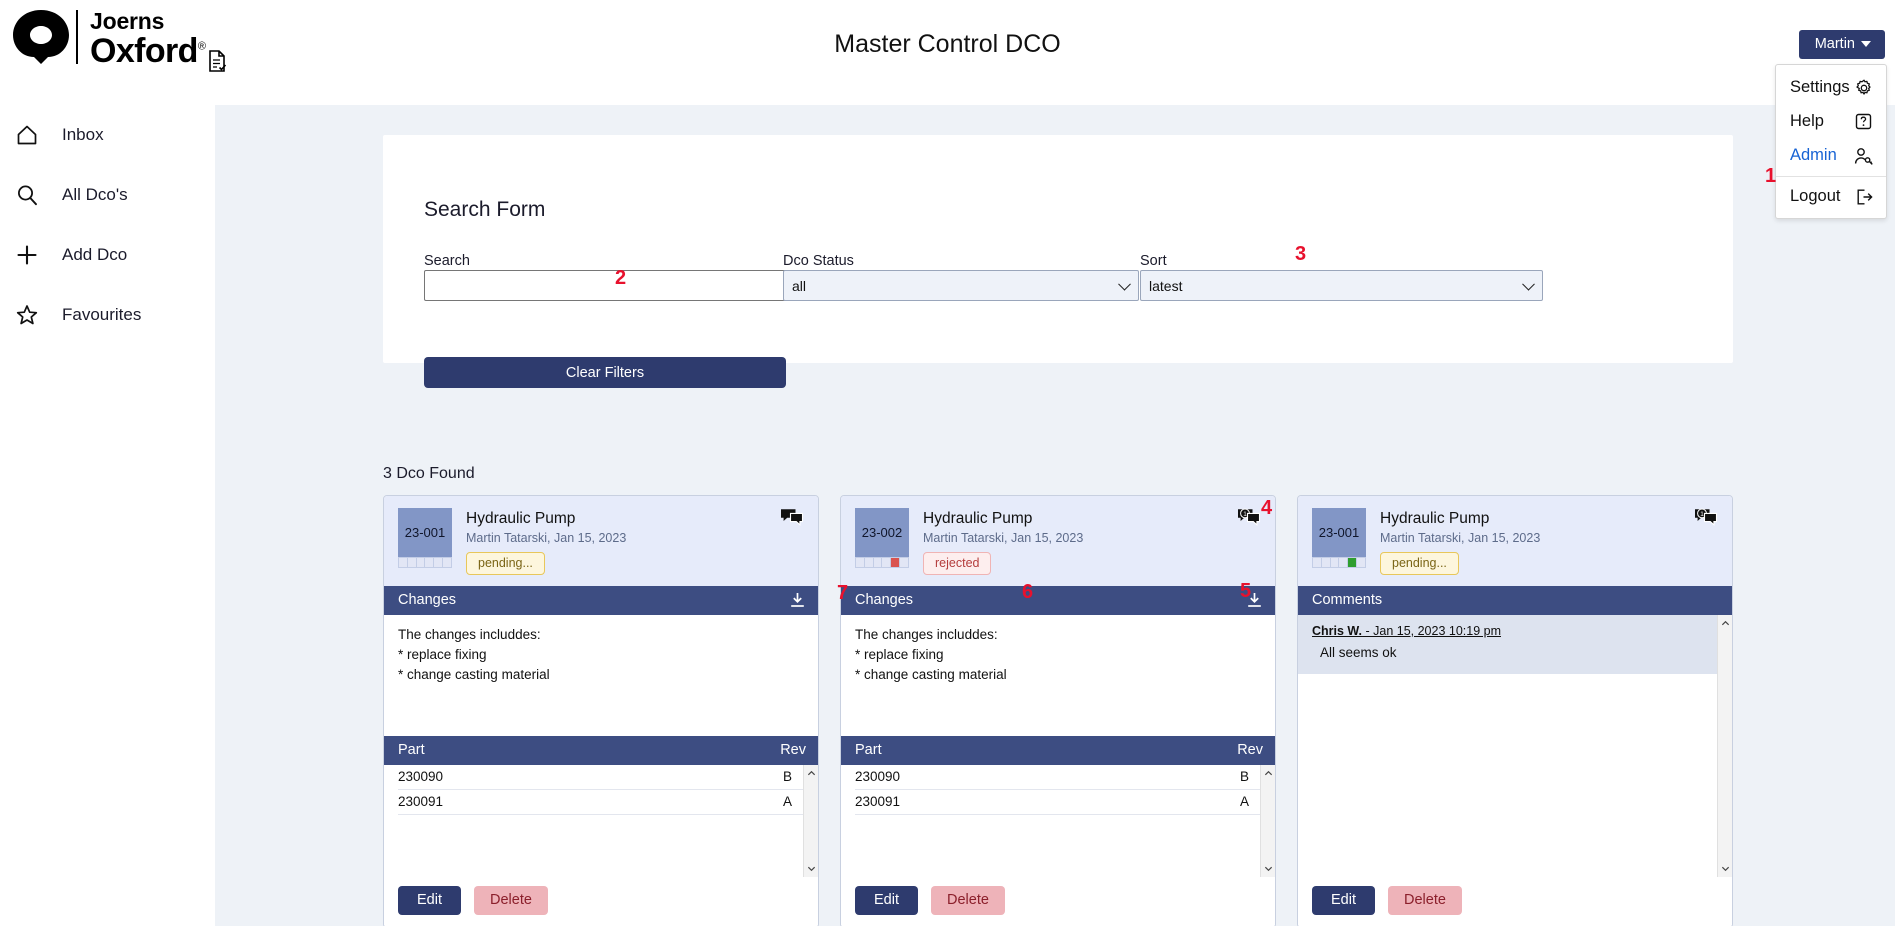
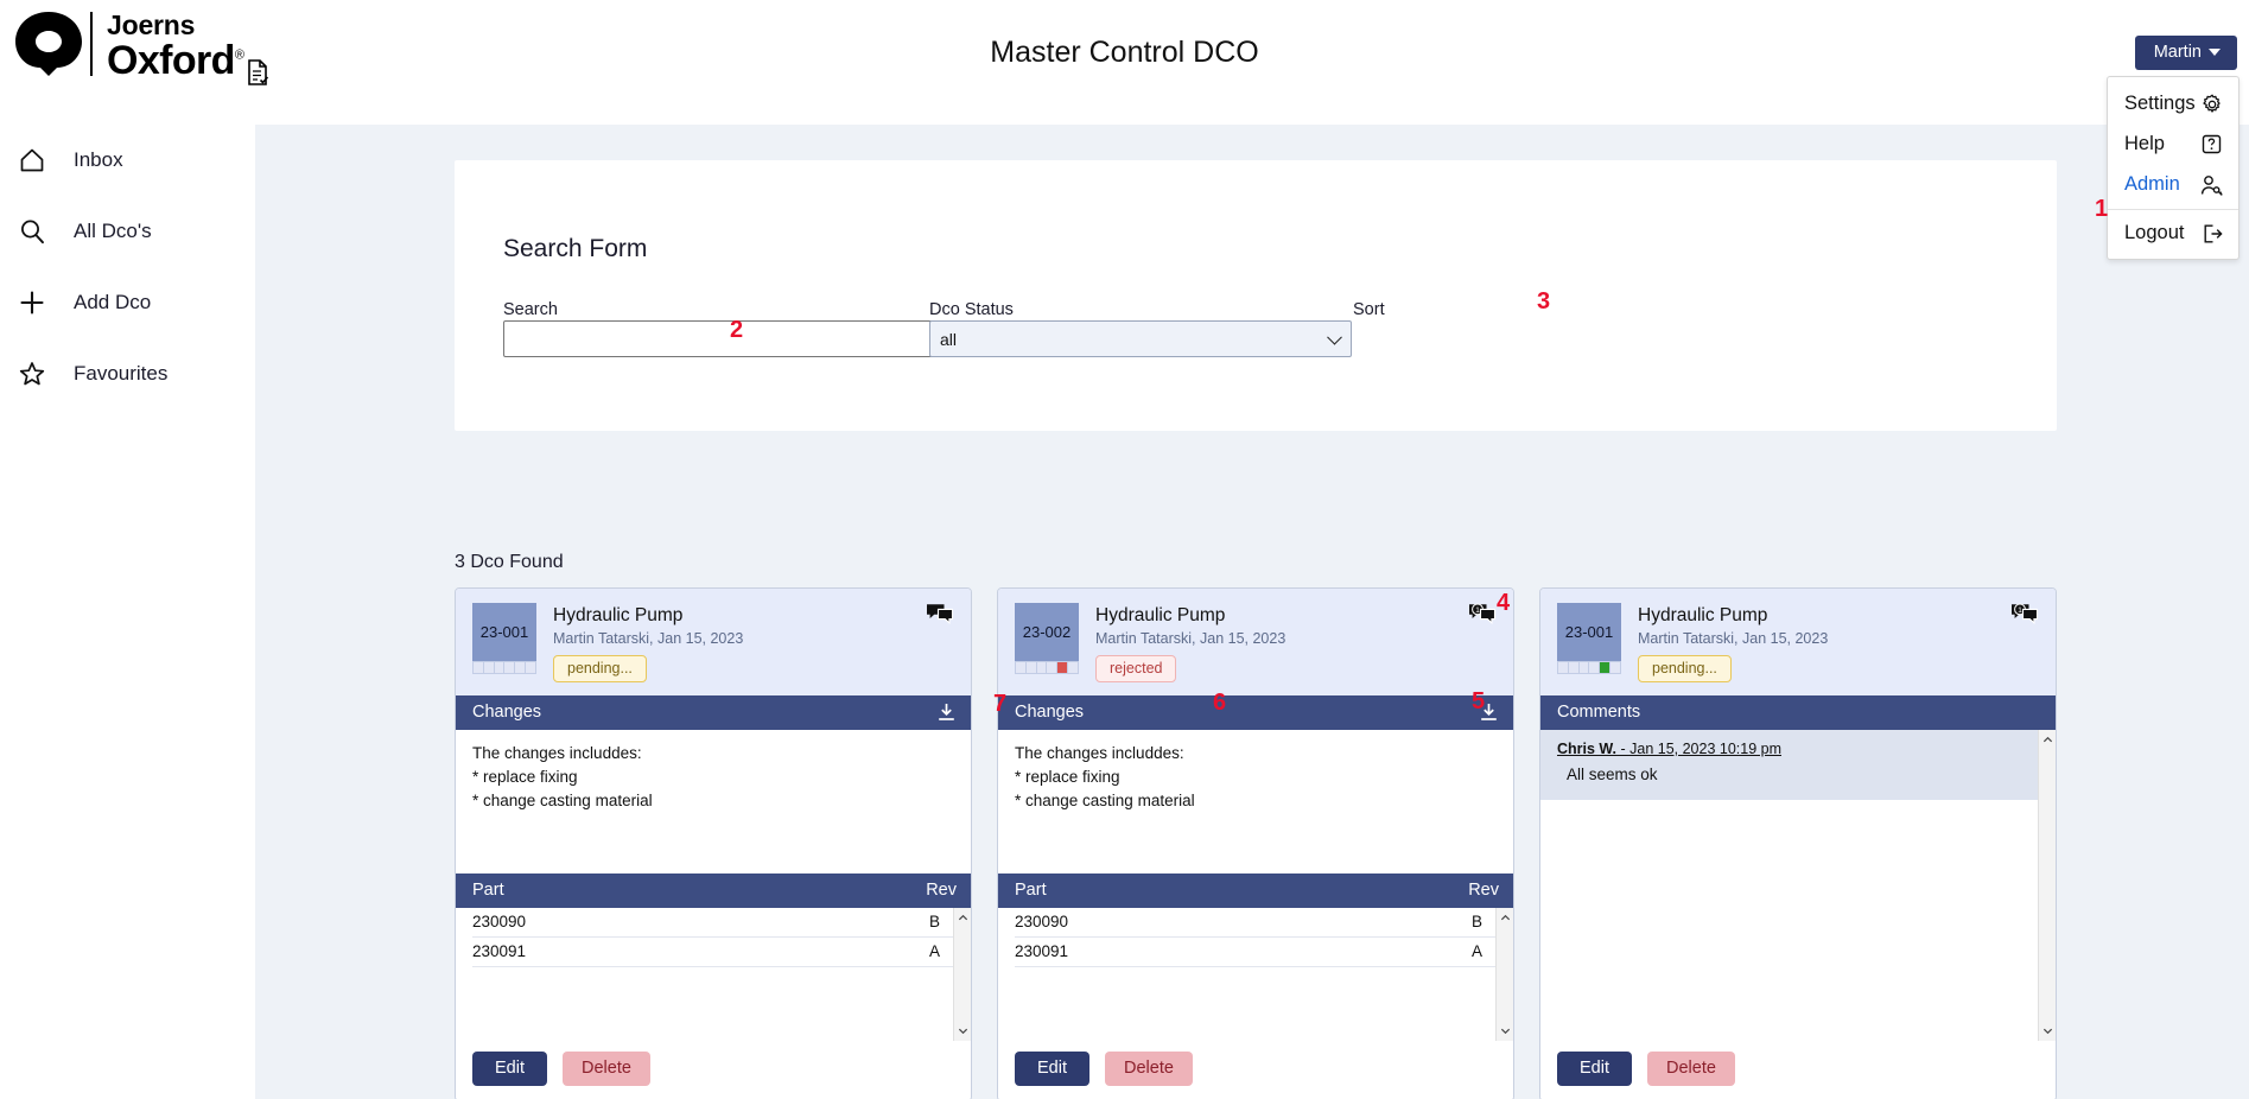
  Joerns
  Oxford®
  Master Control DCO
  Martin
  Settings
  Help
  Admin
  Logout
  Inbox
  All Dco's
  Add Dco
  Favourites
  Search Form
  Search
  Dco Status
  all
  Sort
- latest
- Clear Filters
  3 Dco Found
  23-001
  Hydraulic Pump
  Martin Tatarski, Jan 15, 2023
  pending...
  Changes
  The changes includdes:
  * replace fixing
  * change casting material
  Part
  Rev
  230090
  B
  230091
  A
  Edit
  Delete
  23-002
  Hydraulic Pump
  Martin Tatarski, Jan 15, 2023
  rejected
  Changes
  The changes includdes:
  * replace fixing
  * change casting material
  Part
  Rev
  230090
  B
  230091
  A
  Edit
  Delete
  23-001
  Hydraulic Pump
  Martin Tatarski, Jan 15, 2023
  pending...
  Comments
  Chris W. - Jan 15, 2023 10:19 pm
  All seems ok
  Edit
  Delete
  1
  2
  3
  4
  5
  6
  7
